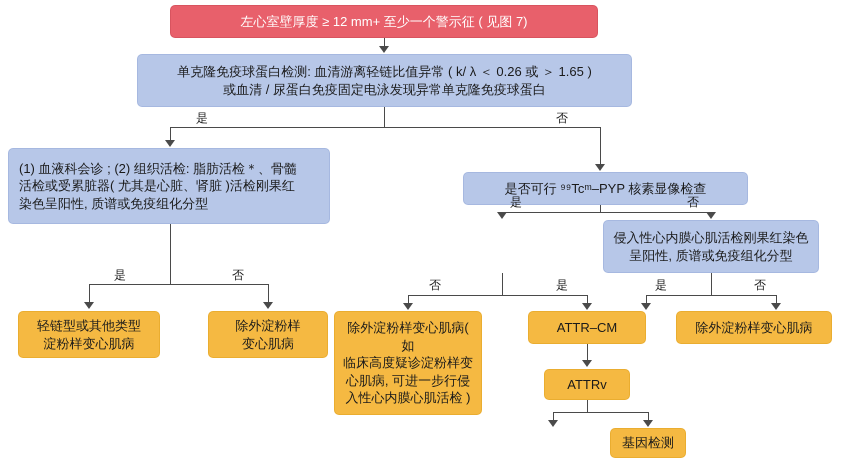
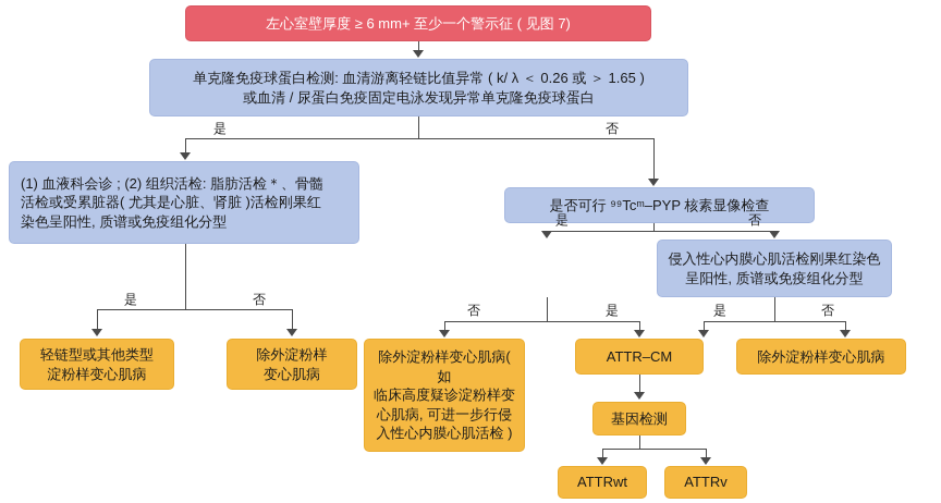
- 左心室壁厚度 ≥ 12 mm+ 至少一个警示征 ( 见图 7)
+ 左心室壁厚度 ≥ 6 mm+ 至少一个警示征 ( 见图 7)
  单克隆免疫球蛋白检测: 血清游离轻链比值异常 ( k/ λ ＜ 0.26 或 ＞ 1.65 )
  或血清 / 尿蛋白免疫固定电泳发现异常单克隆免疫球蛋白
  (1) 血液科会诊 ; (2) 组织活检: 脂肪活检＊、骨髓
  活检或受累脏器( 尤其是心脏、肾脏 )活检刚果红
  染色呈阳性, 质谱或免疫组化分型
  是否可行 ⁹⁹Tcᵐ–PYP 核素显像检查
  侵入性心内膜心肌活检刚果红染色
  呈阳性, 质谱或免疫组化分型
  轻链型或其他类型
  淀粉样变心肌病
  除外淀粉样
  变心肌病
  除外淀粉样变心肌病( 如
  临床高度疑诊淀粉样变
  心肌病, 可进一步行侵
  入性心内膜心肌活检 )
  ATTR–CM
  除外淀粉样变心肌病
- ATTRv
+ 基因检测
+ ATTRwt
- 基因检测
+ ATTRv
  是
  否
  是
  否
  是
  否
  否
  是
  是
  否
